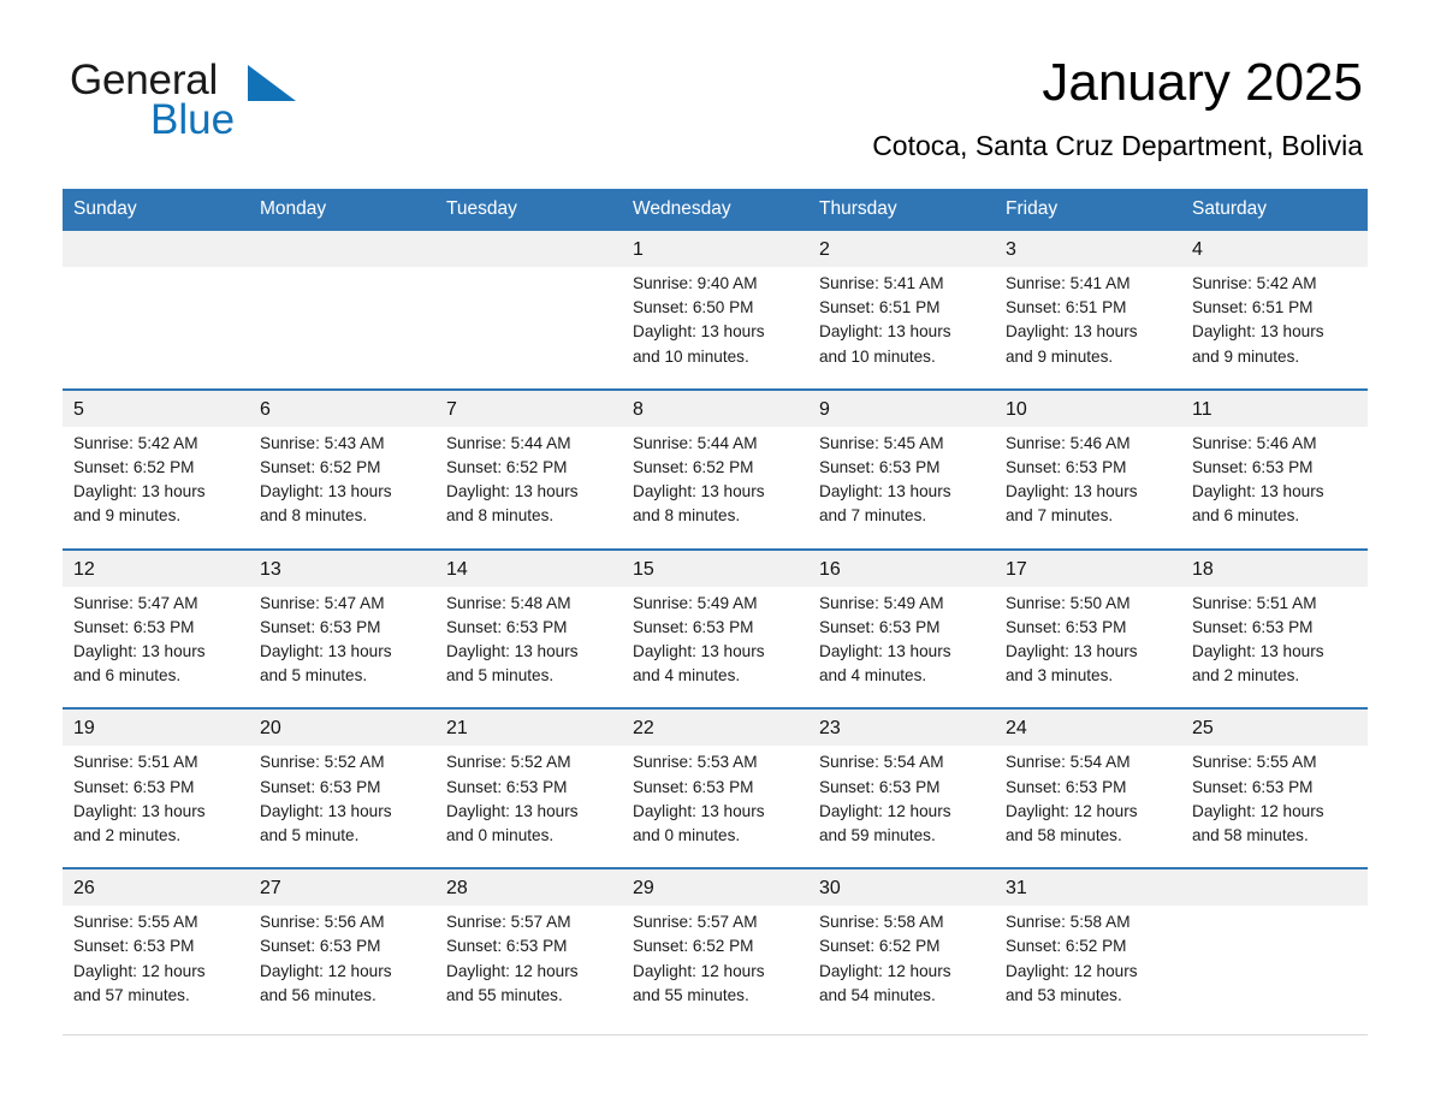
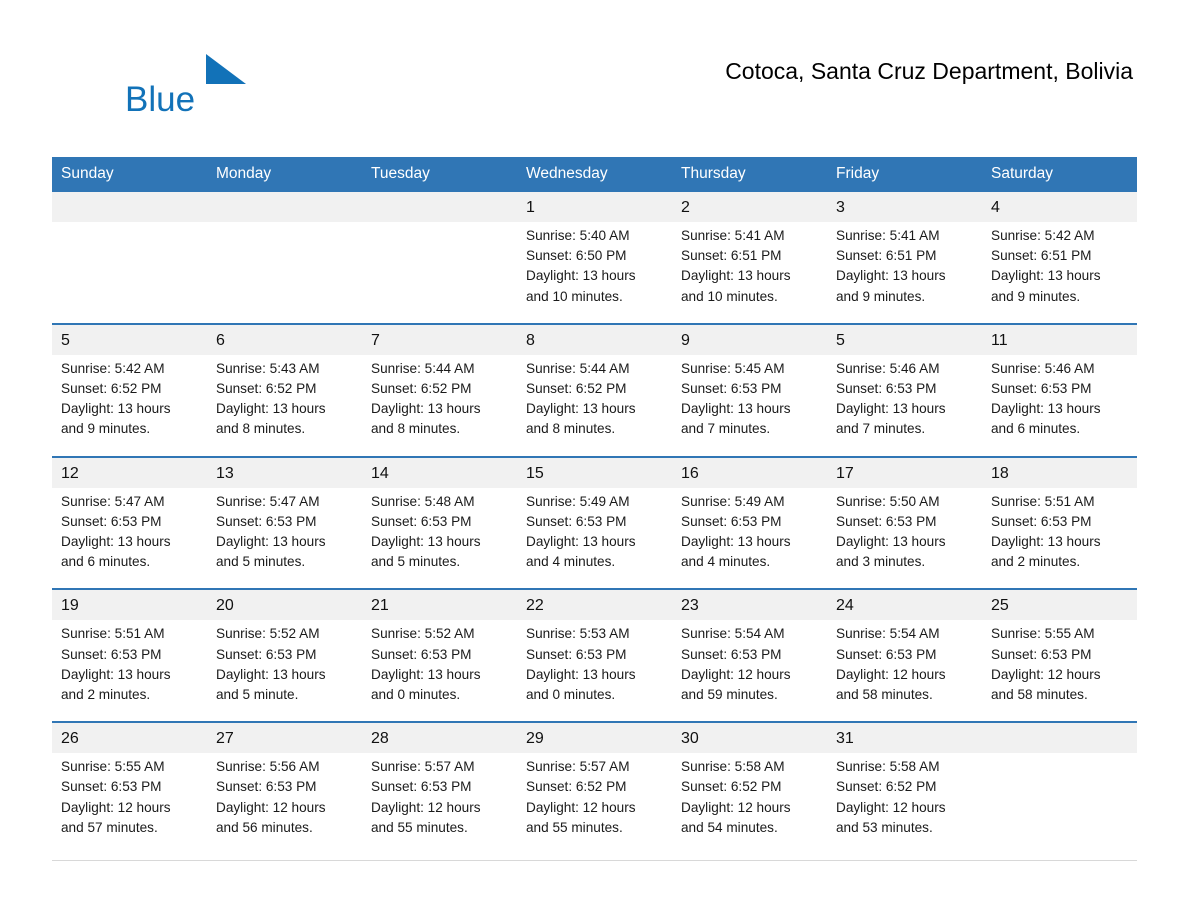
- General
  Blue
- January 2025
  Cotoca, Santa Cruz Department, Bolivia
  Sunday	Monday	Tuesday	Wednesday	Thursday	Friday	Saturday
  			1	2	3	4
- 			Sunrise: 9:40 AMSunset: 6:50 PMDaylight: 13 hoursand 10 minutes.	Sunrise: 5:41 AMSunset: 6:51 PMDaylight: 13 hoursand 10 minutes.	Sunrise: 5:41 AMSunset: 6:51 PMDaylight: 13 hoursand 9 minutes.	Sunrise: 5:42 AMSunset: 6:51 PMDaylight: 13 hoursand 9 minutes.
+ 			Sunrise: 5:40 AMSunset: 6:50 PMDaylight: 13 hoursand 10 minutes.	Sunrise: 5:41 AMSunset: 6:51 PMDaylight: 13 hoursand 10 minutes.	Sunrise: 5:41 AMSunset: 6:51 PMDaylight: 13 hoursand 9 minutes.	Sunrise: 5:42 AMSunset: 6:51 PMDaylight: 13 hoursand 9 minutes.
- 5	6	7	8	9	10	11
+ 5	6	7	8	9	5	11
  Sunrise: 5:42 AMSunset: 6:52 PMDaylight: 13 hoursand 9 minutes.	Sunrise: 5:43 AMSunset: 6:52 PMDaylight: 13 hoursand 8 minutes.	Sunrise: 5:44 AMSunset: 6:52 PMDaylight: 13 hoursand 8 minutes.	Sunrise: 5:44 AMSunset: 6:52 PMDaylight: 13 hoursand 8 minutes.	Sunrise: 5:45 AMSunset: 6:53 PMDaylight: 13 hoursand 7 minutes.	Sunrise: 5:46 AMSunset: 6:53 PMDaylight: 13 hoursand 7 minutes.	Sunrise: 5:46 AMSunset: 6:53 PMDaylight: 13 hoursand 6 minutes.
  12	13	14	15	16	17	18
  Sunrise: 5:47 AMSunset: 6:53 PMDaylight: 13 hoursand 6 minutes.	Sunrise: 5:47 AMSunset: 6:53 PMDaylight: 13 hoursand 5 minutes.	Sunrise: 5:48 AMSunset: 6:53 PMDaylight: 13 hoursand 5 minutes.	Sunrise: 5:49 AMSunset: 6:53 PMDaylight: 13 hoursand 4 minutes.	Sunrise: 5:49 AMSunset: 6:53 PMDaylight: 13 hoursand 4 minutes.	Sunrise: 5:50 AMSunset: 6:53 PMDaylight: 13 hoursand 3 minutes.	Sunrise: 5:51 AMSunset: 6:53 PMDaylight: 13 hoursand 2 minutes.
  19	20	21	22	23	24	25
  Sunrise: 5:51 AMSunset: 6:53 PMDaylight: 13 hoursand 2 minutes.	Sunrise: 5:52 AMSunset: 6:53 PMDaylight: 13 hoursand 5 minute.	Sunrise: 5:52 AMSunset: 6:53 PMDaylight: 13 hoursand 0 minutes.	Sunrise: 5:53 AMSunset: 6:53 PMDaylight: 13 hoursand 0 minutes.	Sunrise: 5:54 AMSunset: 6:53 PMDaylight: 12 hoursand 59 minutes.	Sunrise: 5:54 AMSunset: 6:53 PMDaylight: 12 hoursand 58 minutes.	Sunrise: 5:55 AMSunset: 6:53 PMDaylight: 12 hoursand 58 minutes.
  26	27	28	29	30	31
  Sunrise: 5:55 AMSunset: 6:53 PMDaylight: 12 hoursand 57 minutes.	Sunrise: 5:56 AMSunset: 6:53 PMDaylight: 12 hoursand 56 minutes.	Sunrise: 5:57 AMSunset: 6:53 PMDaylight: 12 hoursand 55 minutes.	Sunrise: 5:57 AMSunset: 6:52 PMDaylight: 12 hoursand 55 minutes.	Sunrise: 5:58 AMSunset: 6:52 PMDaylight: 12 hoursand 54 minutes.	Sunrise: 5:58 AMSunset: 6:52 PMDaylight: 12 hoursand 53 minutes.
